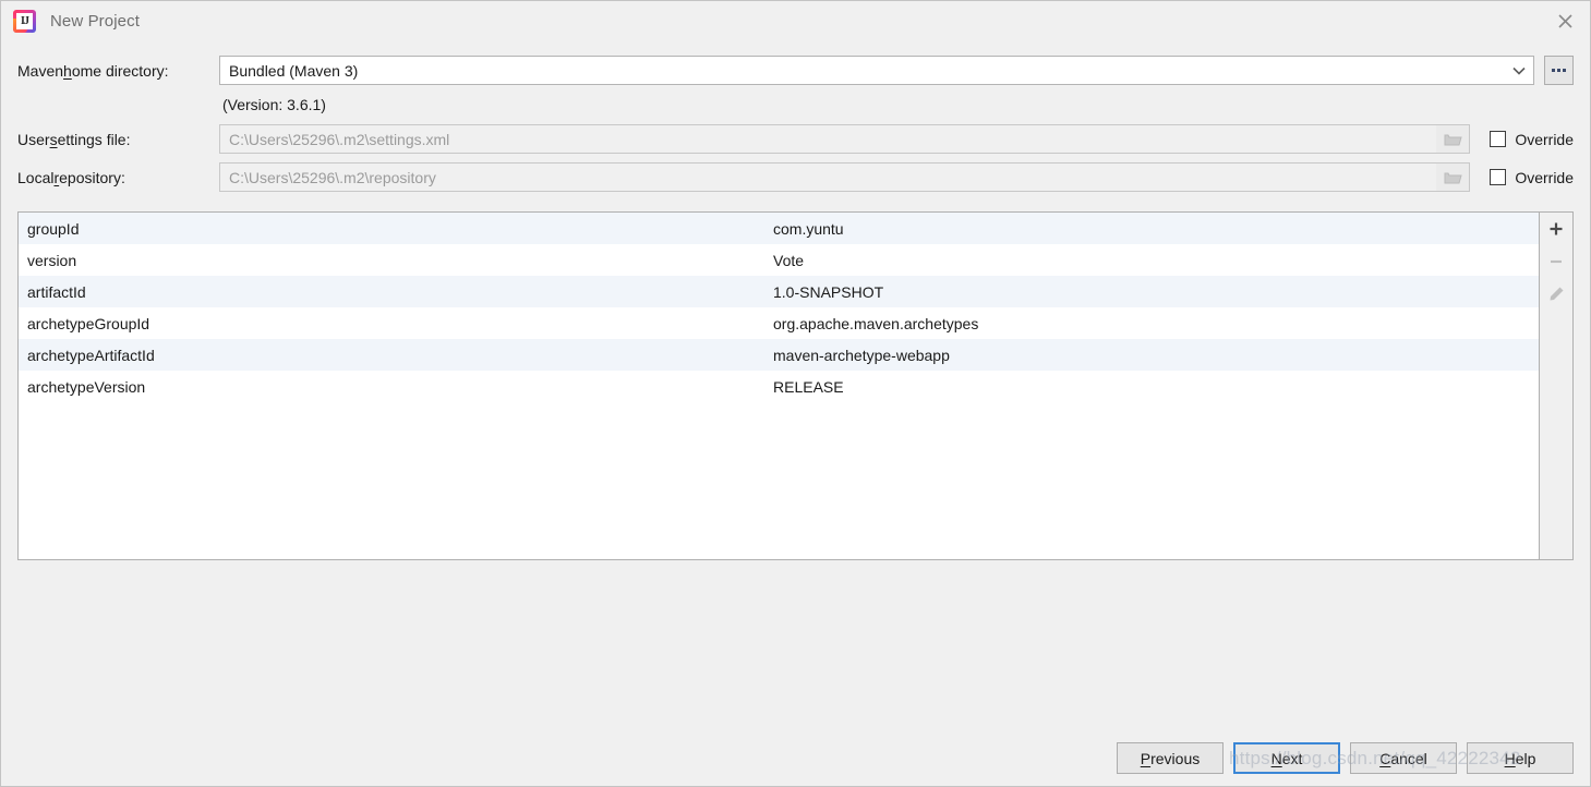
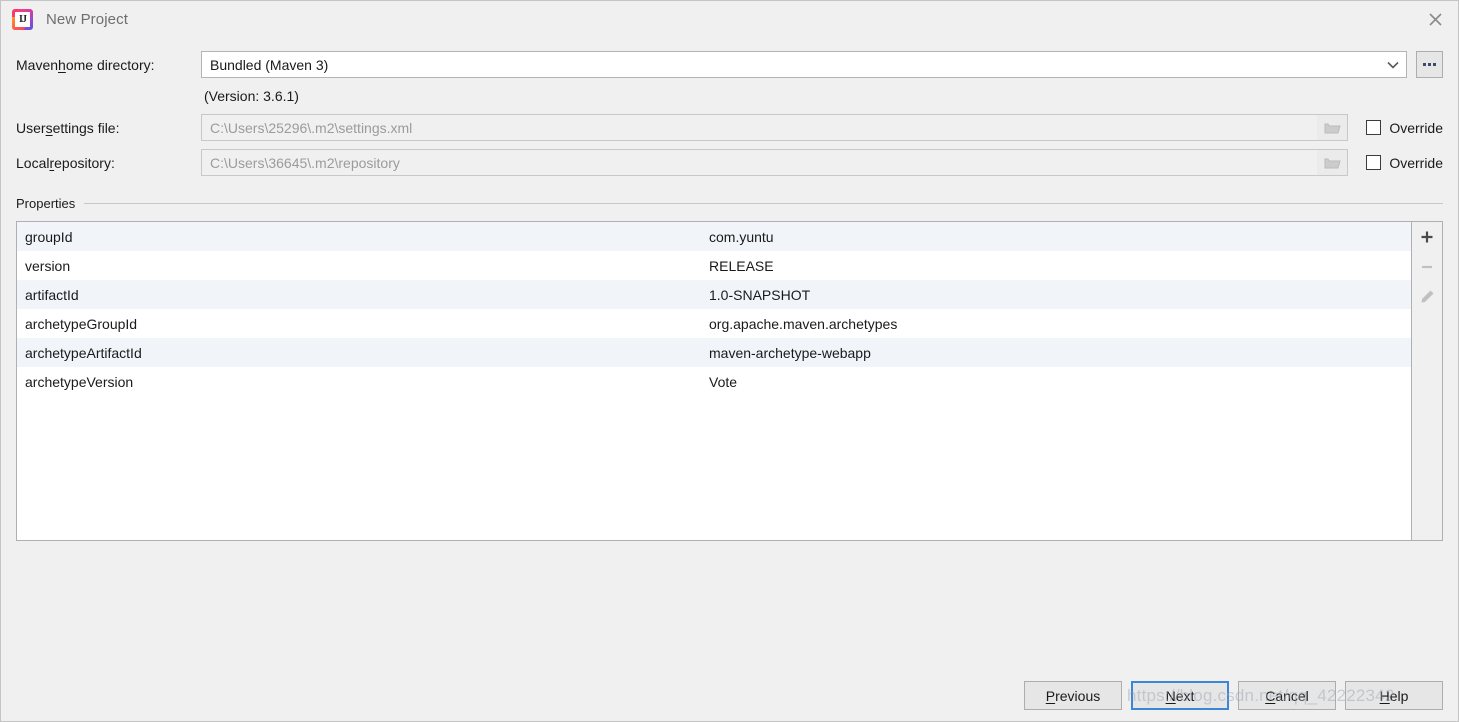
  IJ
  New Project
  Maven
  h
  ome directory:
  Bundled (Maven 3)
  (Version: 3.6.1)
  User
  s
  ettings file:
  C:\Users\25296\.m2\settings.xml
  Override
  Local
  r
  epository:
- C:\Users\25296\.m2\repository
+ C:\Users\36645\.m2\repository
  Override
+ Properties
  groupId
  com.yuntu
  version
- Vote
+ RELEASE
  artifactId
  1.0-SNAPSHOT
  archetypeGroupId
  org.apache.maven.archetypes
  archetypeArtifactId
  maven-archetype-webapp
  archetypeVersion
- RELEASE
+ Vote
  P
  revious
  N
  ext
  C
  ancel
  H
  elp
  https://blog.csdn.net/qq_42222342
